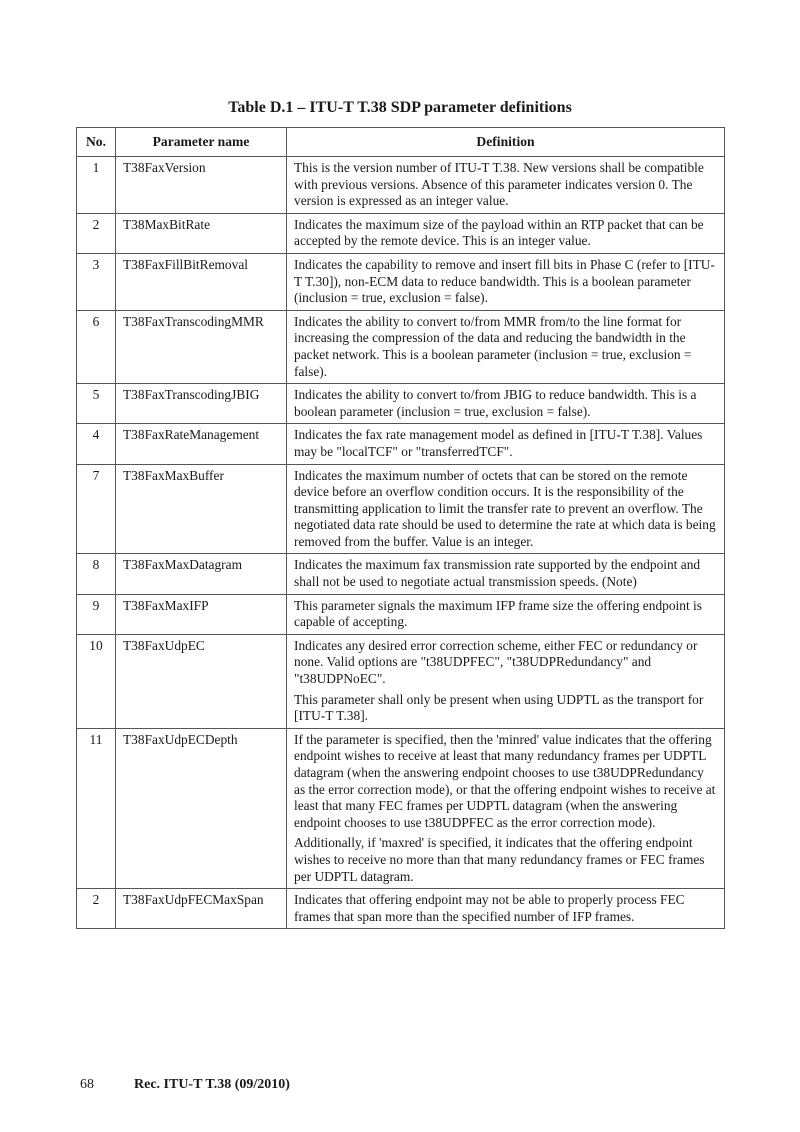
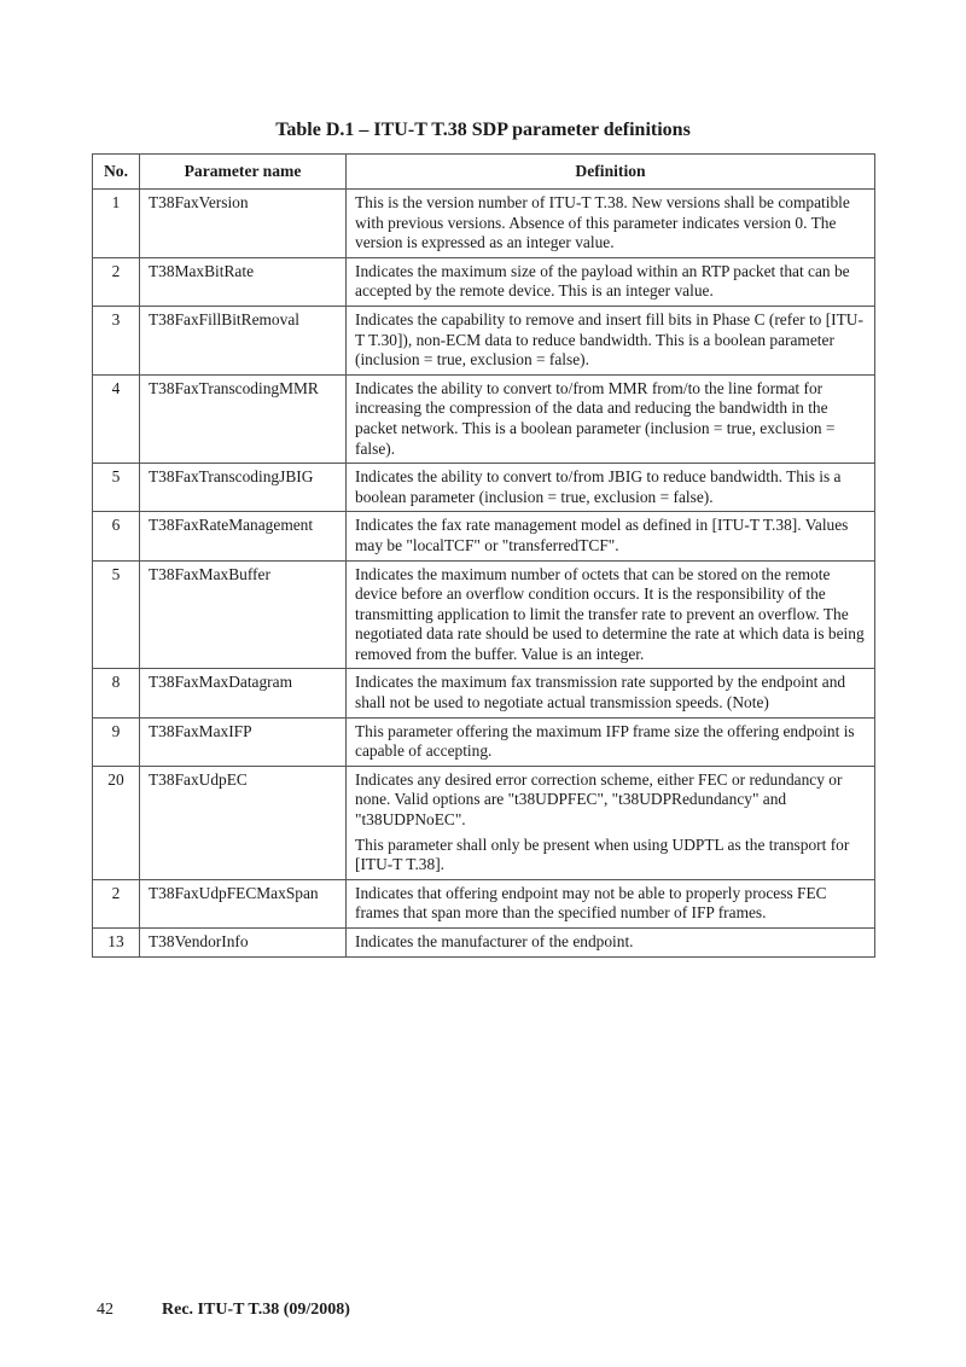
  Table D.1 – ITU-T T.38 SDP parameter definitions
  No.	Parameter name	Definition
  1	T38FaxVersion	This is the version number of ITU-T T.38. New versions shall be compatible with previous versions. Absence of this parameter indicates version 0. The version is expressed as an integer value.
  2	T38MaxBitRate	Indicates the maximum size of the payload within an RTP packet that can be accepted by the remote device. This is an integer value.
  3	T38FaxFillBitRemoval	Indicates the capability to remove and insert fill bits in Phase C (refer to [ITU-T T.30]), non-ECM data to reduce bandwidth. This is a boolean parameter (inclusion = true, exclusion = false).
- 6	T38FaxTranscodingMMR	Indicates the ability to convert to/from MMR from/to the line format for increasing the compression of the data and reducing the bandwidth in the packet network. This is a boolean parameter (inclusion = true, exclusion = false).
+ 4	T38FaxTranscodingMMR	Indicates the ability to convert to/from MMR from/to the line format for increasing the compression of the data and reducing the bandwidth in the packet network. This is a boolean parameter (inclusion = true, exclusion = false).
  5	T38FaxTranscodingJBIG	Indicates the ability to convert to/from JBIG to reduce bandwidth. This is a boolean parameter (inclusion = true, exclusion = false).
- 4	T38FaxRateManagement	Indicates the fax rate management model as defined in [ITU-T T.38]. Values may be "localTCF" or "transferredTCF".
+ 6	T38FaxRateManagement	Indicates the fax rate management model as defined in [ITU-T T.38]. Values may be "localTCF" or "transferredTCF".
- 7	T38FaxMaxBuffer	Indicates the maximum number of octets that can be stored on the remote device before an overflow condition occurs. It is the responsibility of the transmitting application to limit the transfer rate to prevent an overflow. The negotiated data rate should be used to determine the rate at which data is being removed from the buffer. Value is an integer.
+ 5	T38FaxMaxBuffer	Indicates the maximum number of octets that can be stored on the remote device before an overflow condition occurs. It is the responsibility of the transmitting application to limit the transfer rate to prevent an overflow. The negotiated data rate should be used to determine the rate at which data is being removed from the buffer. Value is an integer.
  8	T38FaxMaxDatagram	Indicates the maximum fax transmission rate supported by the endpoint and shall not be used to negotiate actual transmission speeds. (Note)
- 9	T38FaxMaxIFP	This parameter signals the maximum IFP frame size the offering endpoint is capable of accepting.
+ 9	T38FaxMaxIFP	This parameter offering the maximum IFP frame size the offering endpoint is capable of accepting.
- 10	T38FaxUdpEC	Indicates any desired error correction scheme, either FEC or redundancy or none. Valid options are "t38UDPFEC", "t38UDPRedundancy" and "t38UDPNoEC".This parameter shall only be present when using UDPTL as the transport for [ITU-T T.38].
+ 20	T38FaxUdpEC	Indicates any desired error correction scheme, either FEC or redundancy or none. Valid options are "t38UDPFEC", "t38UDPRedundancy" and "t38UDPNoEC".This parameter shall only be present when using UDPTL as the transport for [ITU-T T.38].
- 11	T38FaxUdpECDepth	If the parameter is specified, then the 'minred' value indicates that the offering endpoint wishes to receive at least that many redundancy frames per UDPTL datagram (when the answering endpoint chooses to use t38UDPRedundancy as the error correction mode), or that the offering endpoint wishes to receive at least that many FEC frames per UDPTL datagram (when the answering endpoint chooses to use t38UDPFEC as the error correction mode).Additionally, if 'maxred' is specified, it indicates that the offering endpoint wishes to receive no more than that many redundancy frames or FEC frames per UDPTL datagram.
  2	T38FaxUdpFECMaxSpan	Indicates that offering endpoint may not be able to properly process FEC frames that span more than the specified number of IFP frames.
+ 13	T38VendorInfo	Indicates the manufacturer of the endpoint.
- 68
+ 42
- Rec. ITU-T T.38 (09/2010)
+ Rec. ITU-T T.38 (09/2008)
